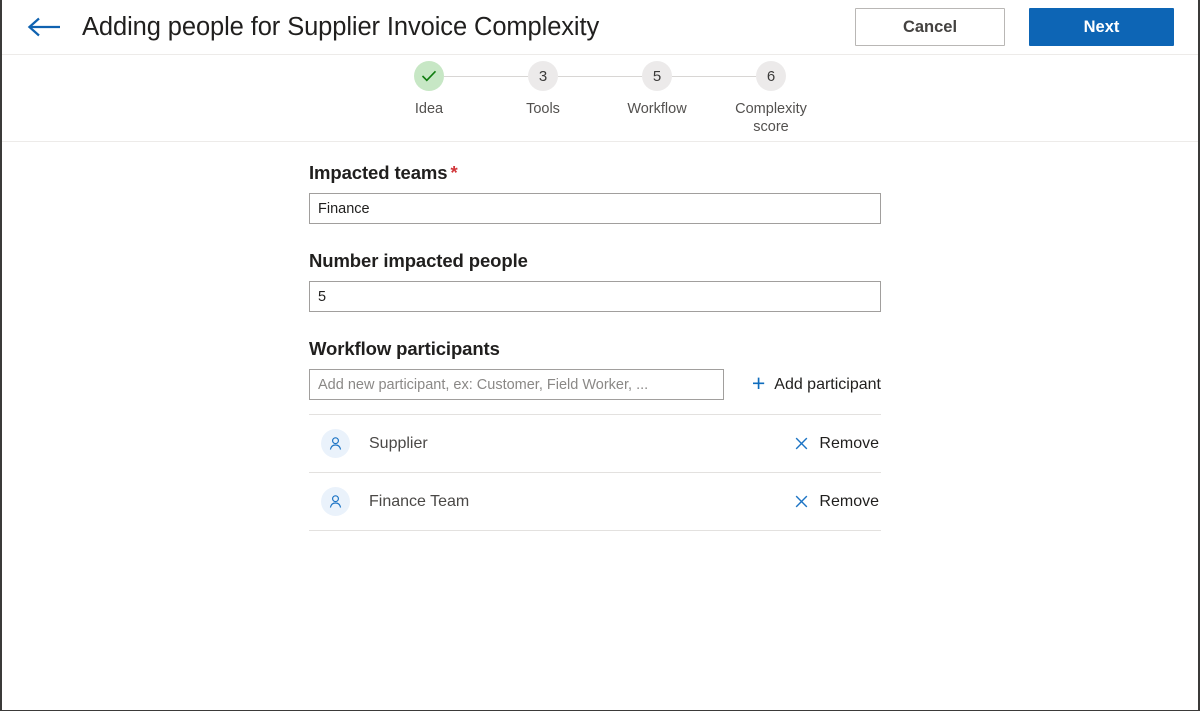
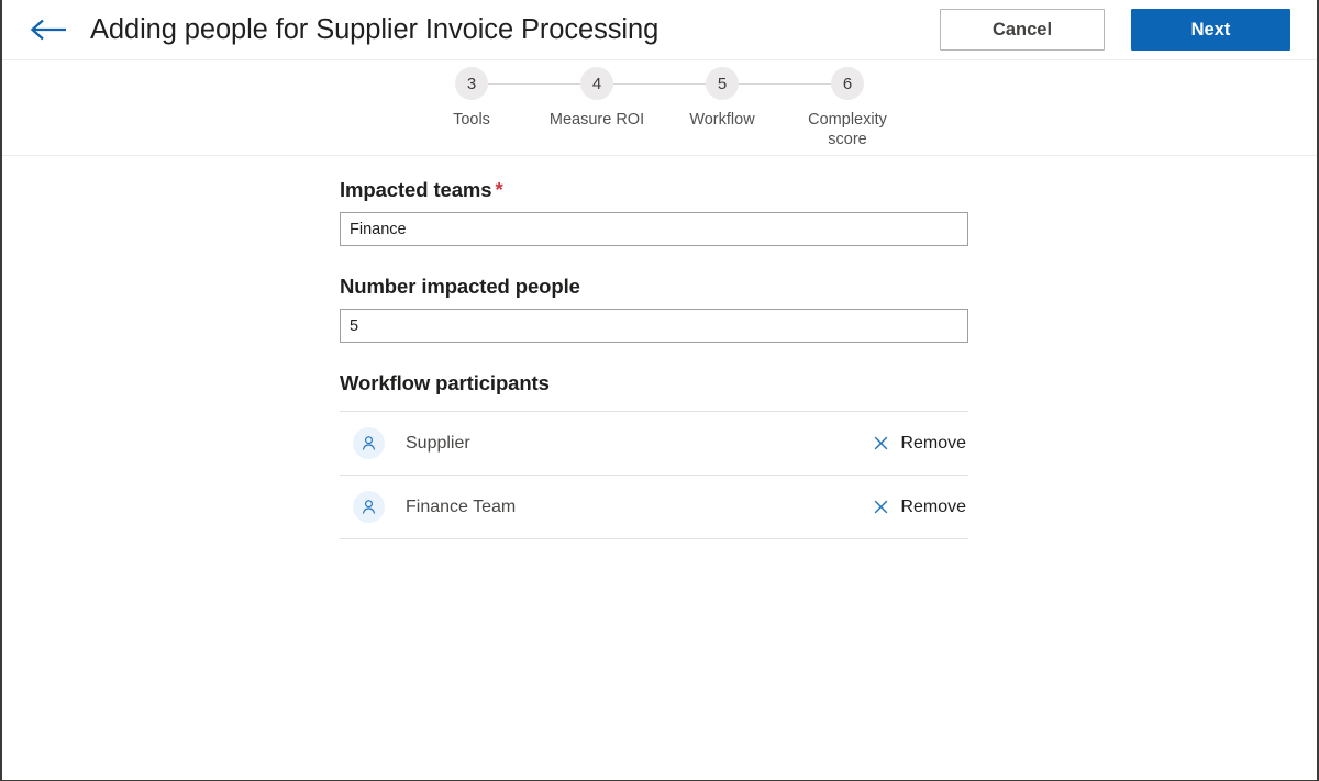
- Adding people for Supplier Invoice Complexity
+ Adding people for Supplier Invoice Processing
  Cancel
  Next
- Idea
  3
  Tools
+ 4
+ Measure ROI
  5
  Workflow
  6
  Complexity score
  Impacted teams *
  Finance
  Number impacted people
  5
  Workflow participants
- Add new participant, ex: Customer, Field Worker, ...
- +
- Add participant
  Supplier
  Remove
  Finance Team
  Remove
